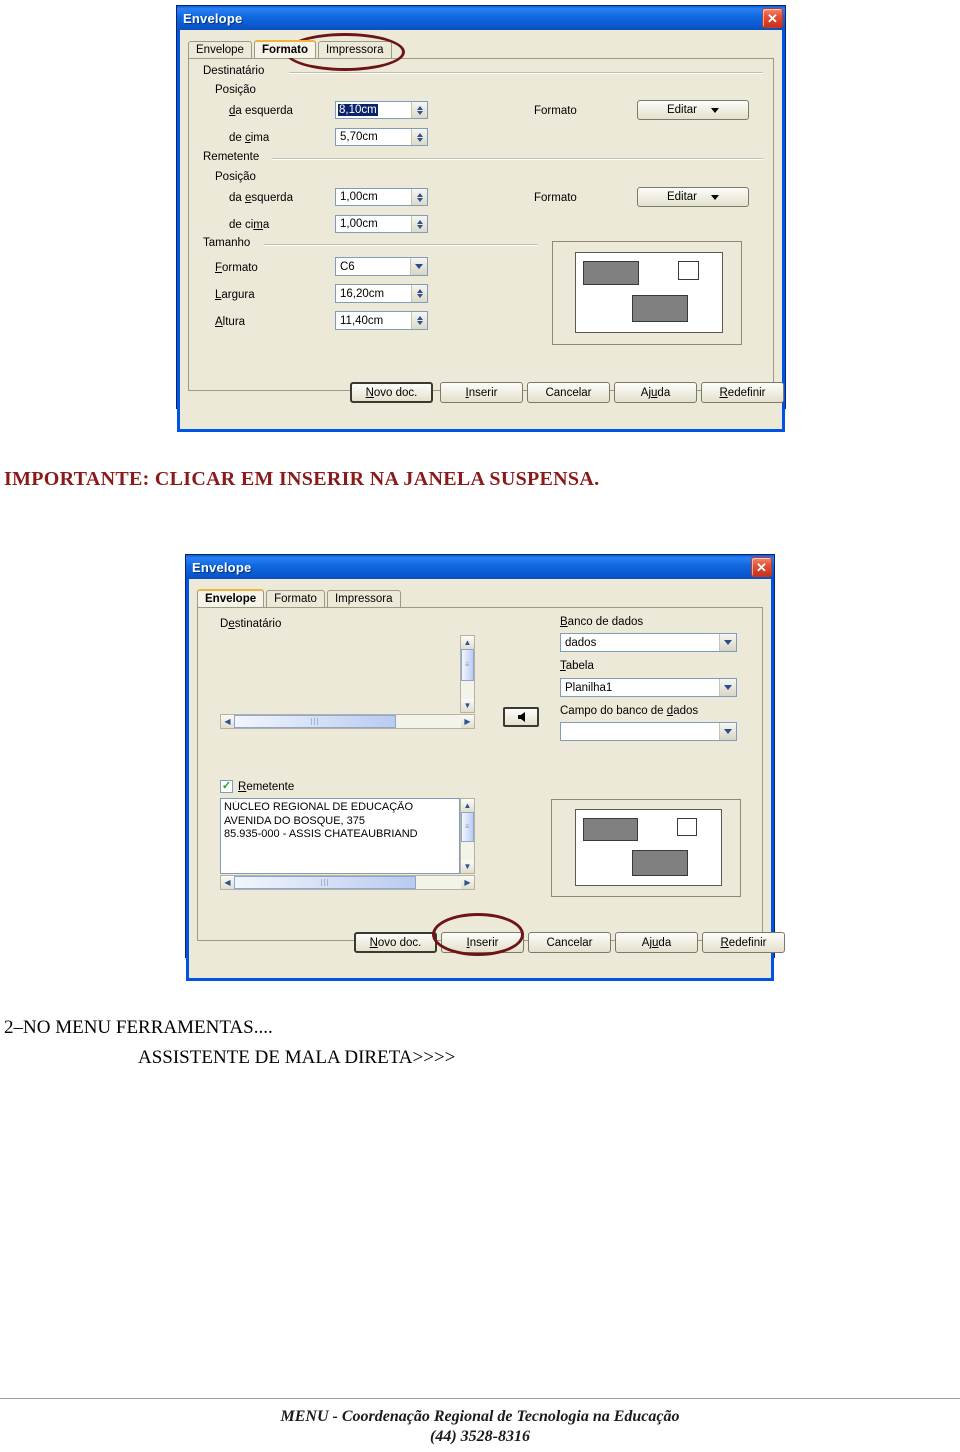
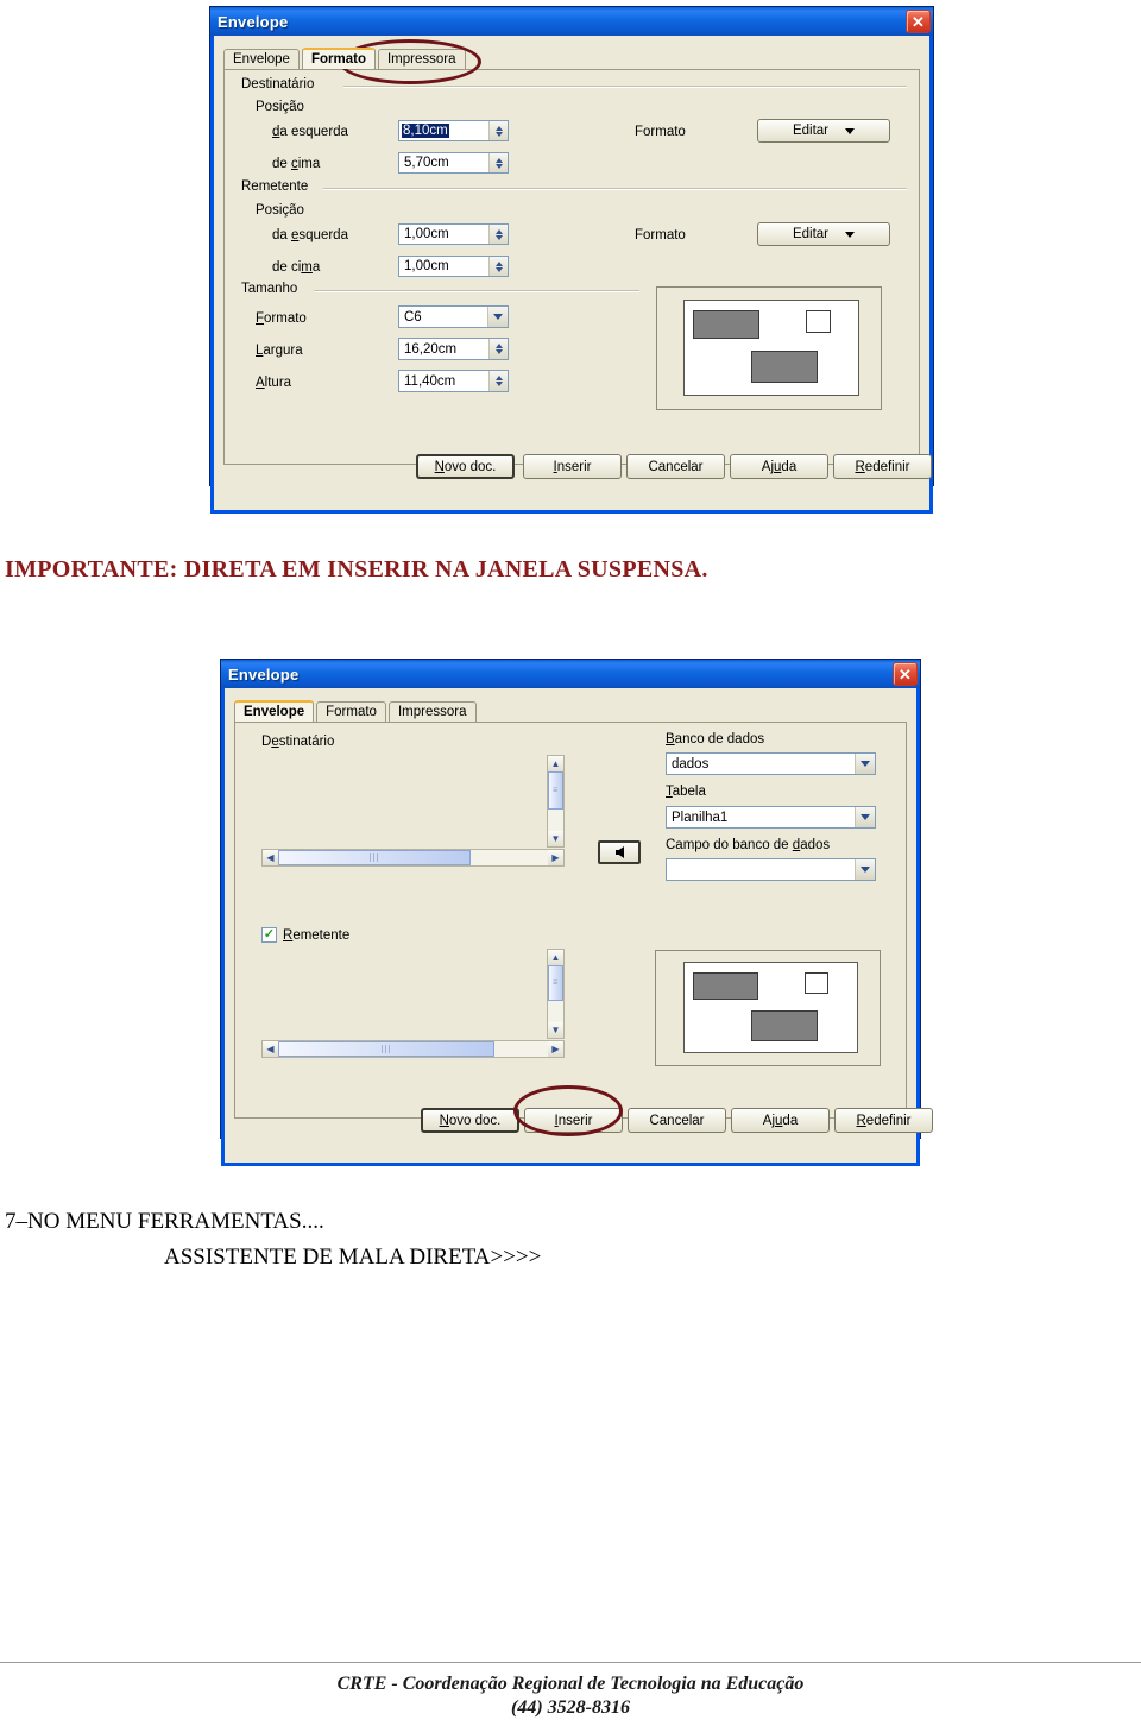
  Envelope
  ✕
  Envelope
  Formato
  Impressora
  Destinatário
  Posição
  da esquerda
  8,10cm
  Formato
  Editar
  de cima
  5,70cm
  Remetente
  Posição
  da esquerda
  1,00cm
  Formato
  Editar
  de cima
  1,00cm
  Tamanho
  Formato
  C6
  Largura
  16,20cm
  Altura
  11,40cm
  Novo doc.
  Inserir
  Cancelar
  Ajuda
  Redefinir
- IMPORTANTE: CLICAR EM INSERIR NA JANELA SUSPENSA.
+ IMPORTANTE: DIRETA EM INSERIR NA JANELA SUSPENSA.
  Envelope
  ✕
  Envelope
  Formato
  Impressora
  Destinatário
  ▲
  ▼
  ◀
  ▶
  Banco de dados
  dados
  Tabela
  Planilha1
  Campo do banco de dados
  ✓
  Remetente
- NÚCLEO REGIONAL DE EDUCAÇÃO
- AVENIDA DO BOSQUE, 375
- 85.935-000 - ASSIS CHATEAUBRIAND
  ▲
  ▼
  ◀
  ▶
  Novo doc.
  Inserir
  Cancelar
  Ajuda
  Redefinir
- 2–NO MENU FERRAMENTAS....
+ 7–NO MENU FERRAMENTAS....
  ASSISTENTE DE MALA DIRETA>>>>
- MENU - Coordenação Regional de Tecnologia na Educação
+ CRTE - Coordenação Regional de Tecnologia na Educação
  (44) 3528-8316
